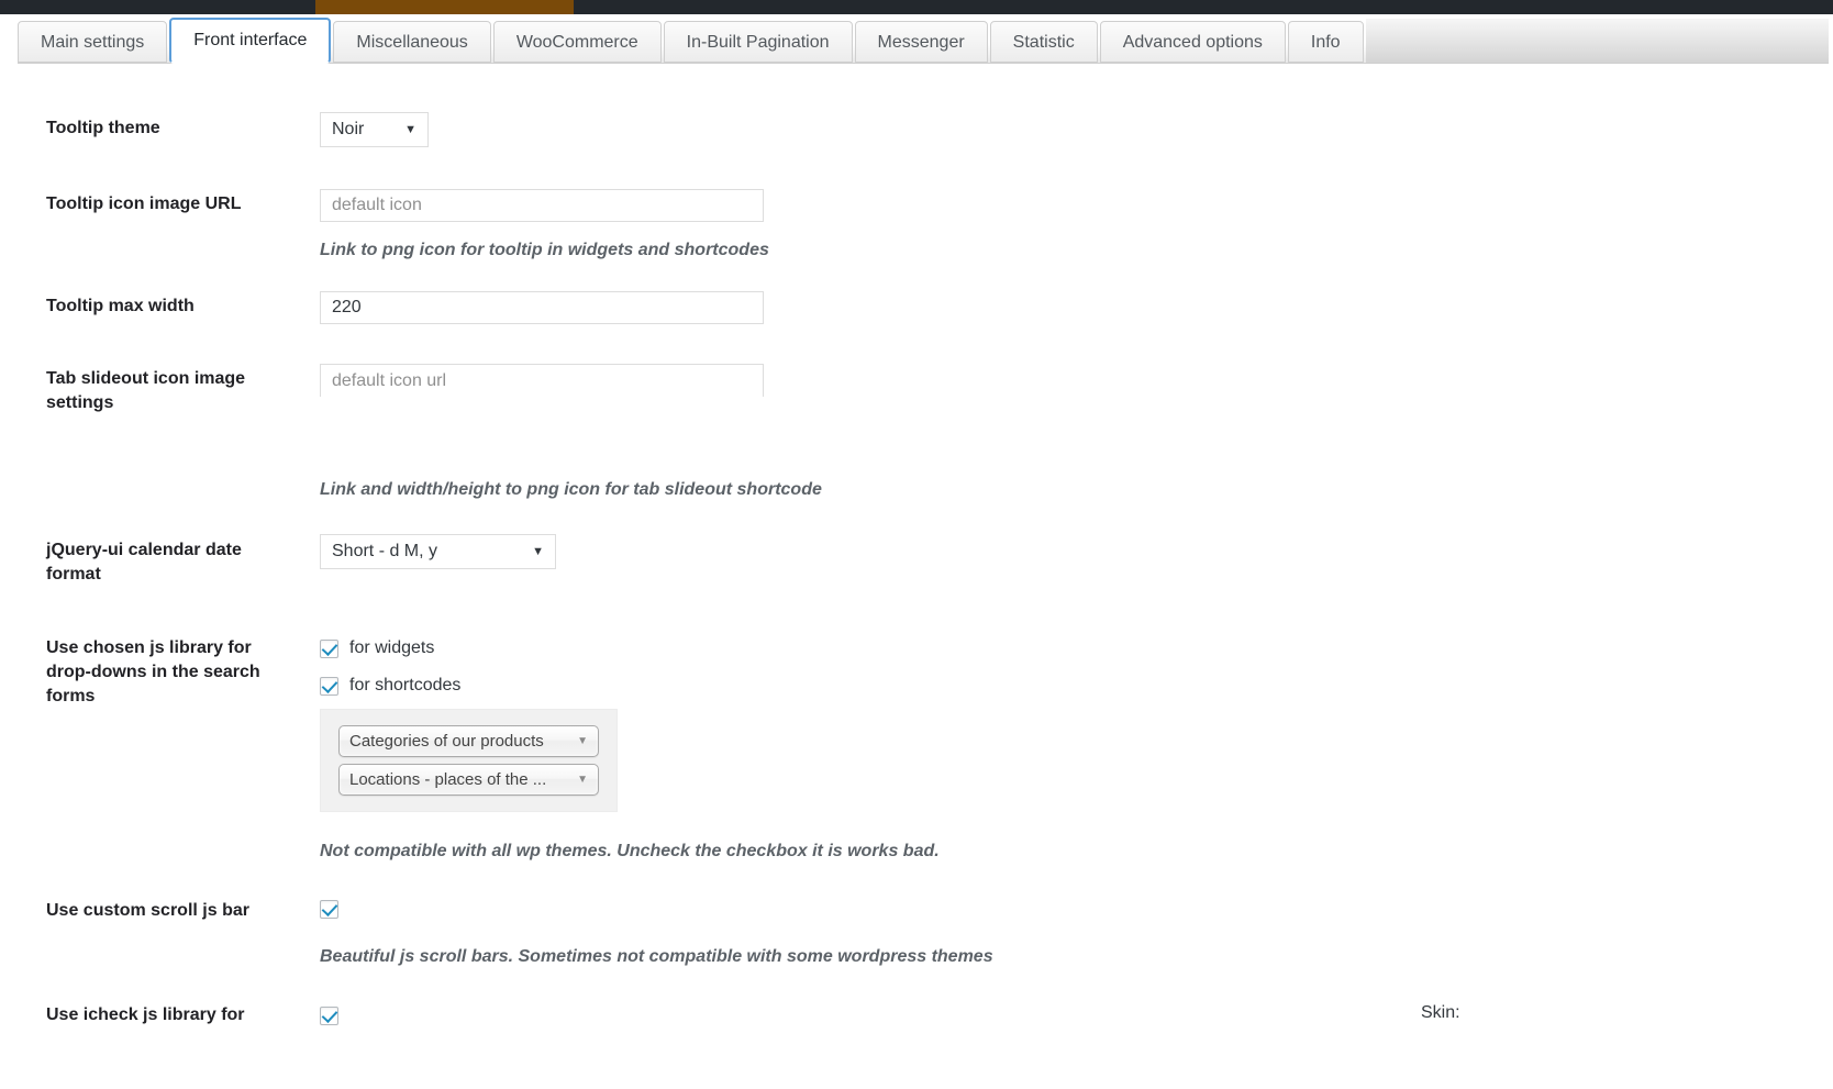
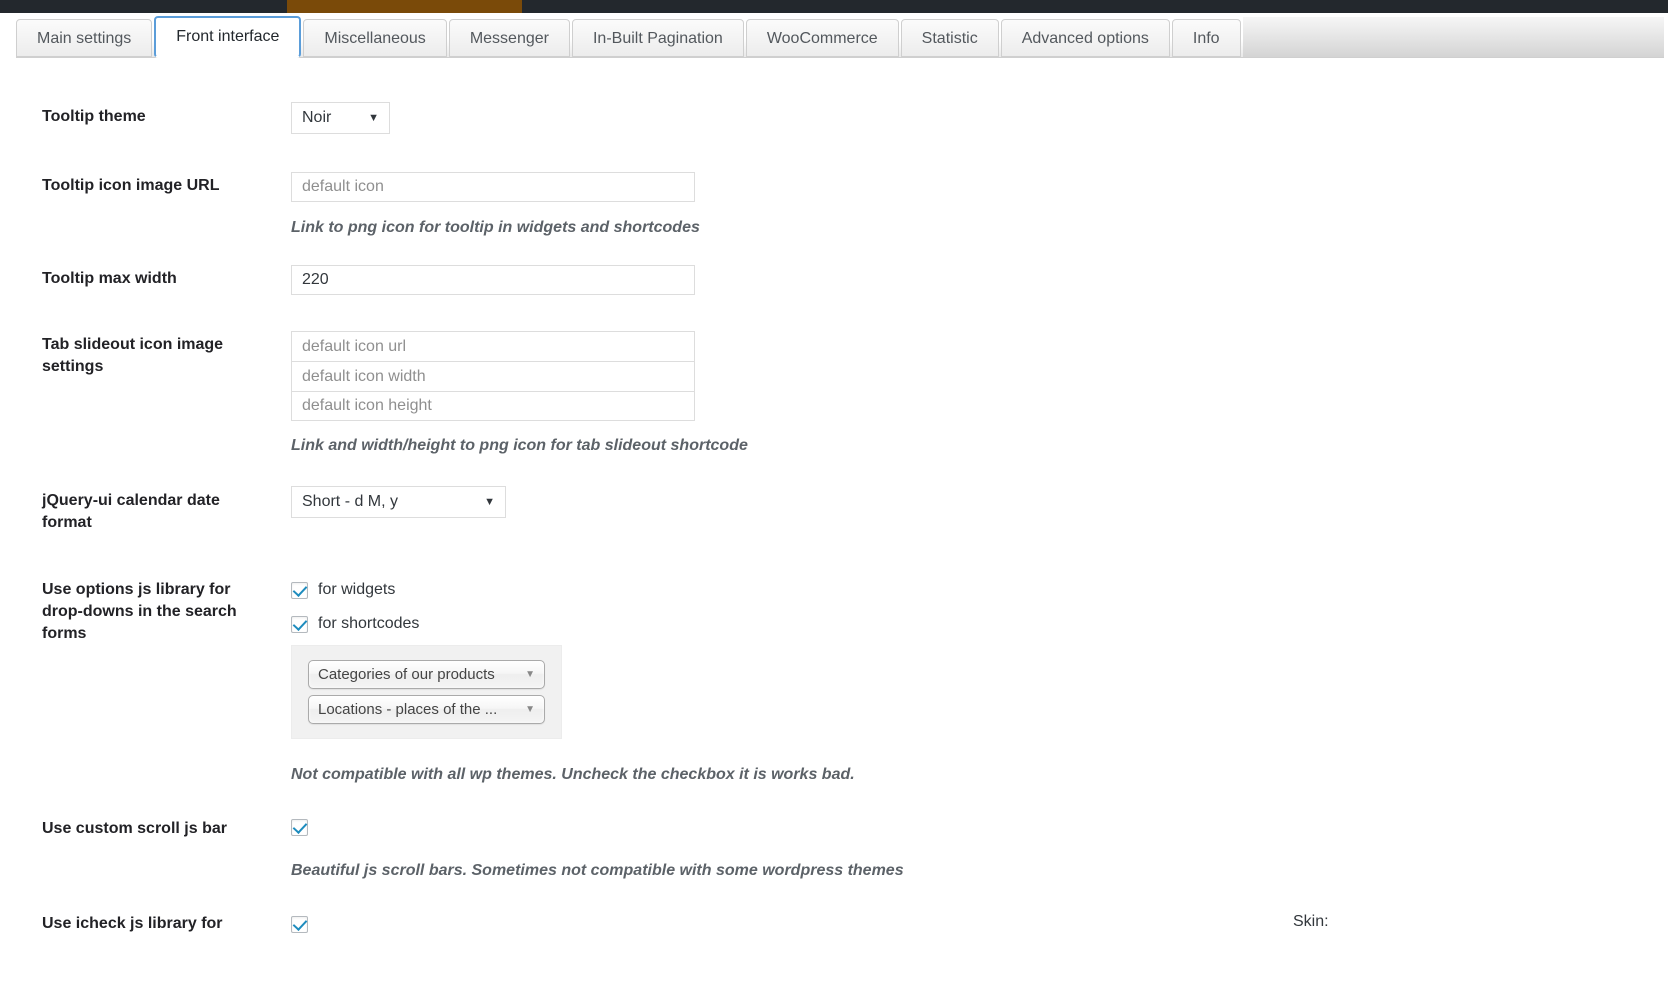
  Main settings
  Front interface
  Miscellaneous
- WooCommerce
+ Messenger
  In-Built Pagination
- Messenger
+ WooCommerce
  Statistic
  Advanced options
  Info
  Tooltip theme
  Noir
  ▼
  Tooltip icon image URL
  default icon
  Link to png icon for tooltip in widgets and shortcodes
  Tooltip max width
  220
  Tab slideout icon image settings
  default icon url
+ default icon width
+ default icon height
  Link and width/height to png icon for tab slideout shortcode
  jQuery-ui calendar date format
  Short - d M, y
  ▼
- Use chosen js library for drop-downs in the search forms
+ Use options js library for drop-downs in the search forms
  for widgets
  for shortcodes
  Categories of our products
  ▼
  Locations - places of the ...
  ▼
  Not compatible with all wp themes. Uncheck the checkbox it is works bad.
  Use custom scroll js bar
  Beautiful js scroll bars. Sometimes not compatible with some wordpress themes
  Use icheck js library for
  Skin:
